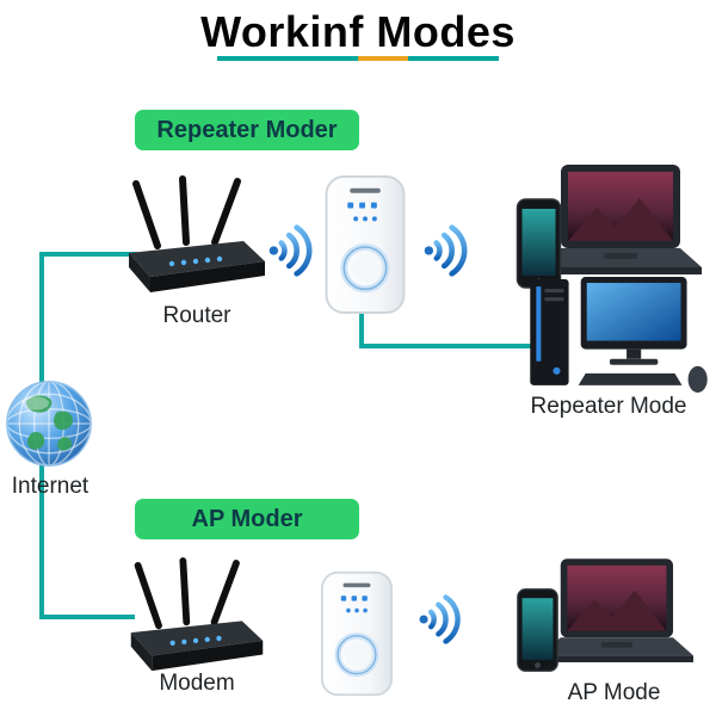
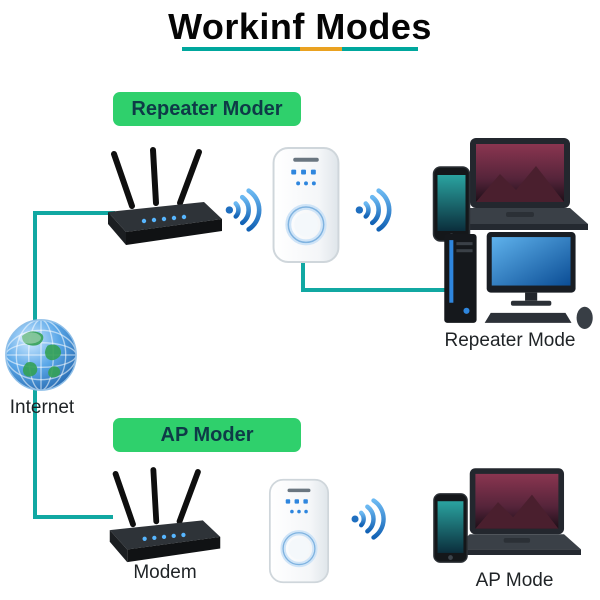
  Workinf Modes
  Repeater Moder
- Router
  Repeater Mode
  Internet
  AP Moder
  Modem
  AP Mode
